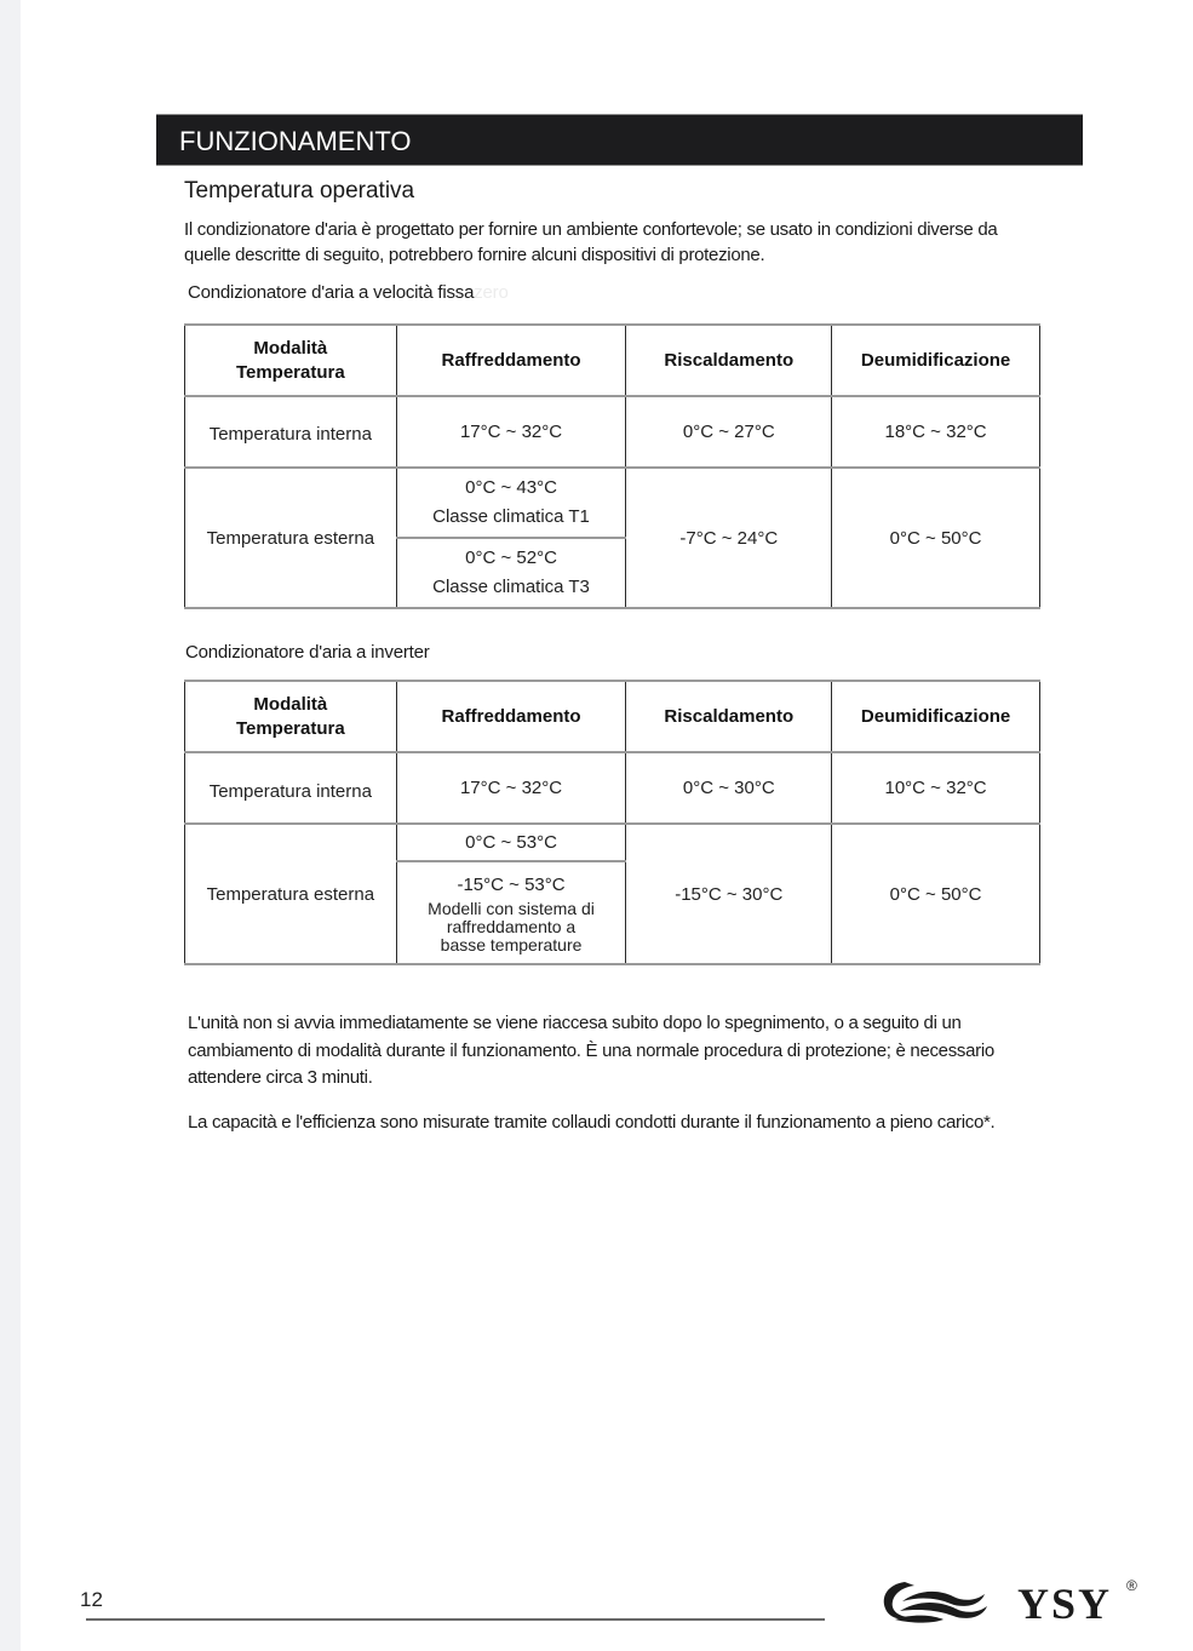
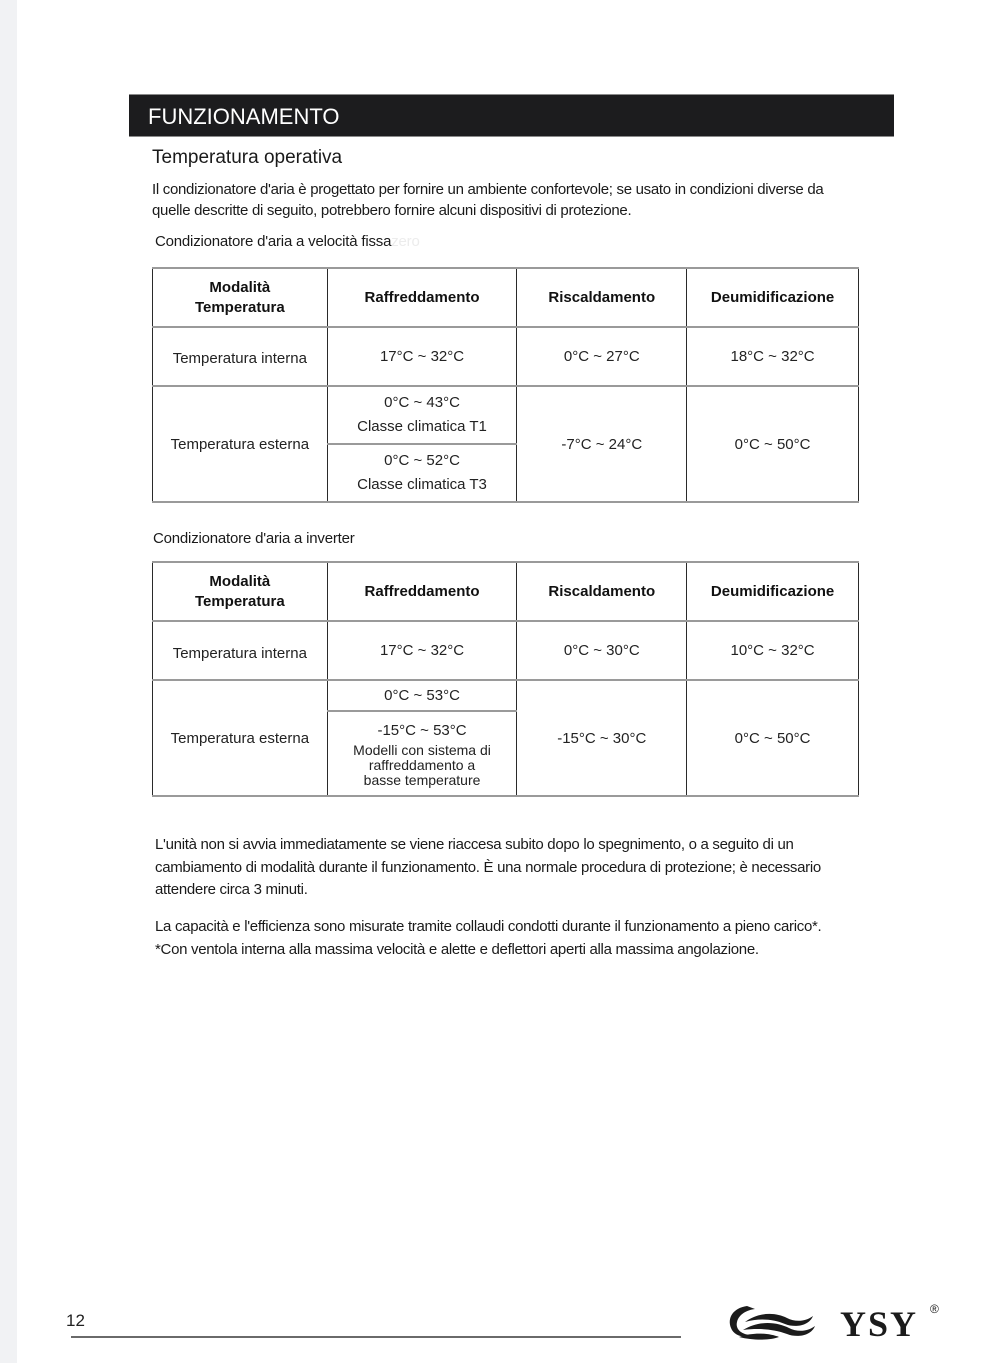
  FUNZIONAMENTO
  Temperatura operativa
  Il condizionatore d'aria è progettato per fornire un ambiente confortevole; se usato in condizioni diverse da quelle descritte di seguito, potrebbero fornire alcuni dispositivi di protezione.
  Condizionatore d'aria a velocità fissazero
  Modalità Temperatura	Raffreddamento	Riscaldamento	Deumidificazione
  Temperatura interna	17°C ~ 32°C	0°C ~ 27°C	18°C ~ 32°C
  Temperatura esterna	0°C ~ 43°C Classe climatica T1	-7°C ~ 24°C	0°C ~ 50°C
  0°C ~ 52°C Classe climatica T3
  Condizionatore d'aria a inverter
  Modalità Temperatura	Raffreddamento	Riscaldamento	Deumidificazione
  Temperatura interna	17°C ~ 32°C	0°C ~ 30°C	10°C ~ 32°C
  Temperatura esterna	0°C ~ 53°C	-15°C ~ 30°C	0°C ~ 50°C
  -15°C ~ 53°C Modelli con sistema di raffreddamento a basse temperature
  L'unità non si avvia immediatamente se viene riaccesa subito dopo lo spegnimento, o a seguito di un cambiamento di modalità durante il funzionamento. È una normale procedura di protezione; è necessario attendere circa 3 minuti.
  La capacità e l'efficienza sono misurate tramite collaudi condotti durante il funzionamento a pieno carico*.
+ *Con ventola interna alla massima velocità e alette e deflettori aperti alla massima angolazione.
  12
  YSY
  ®
